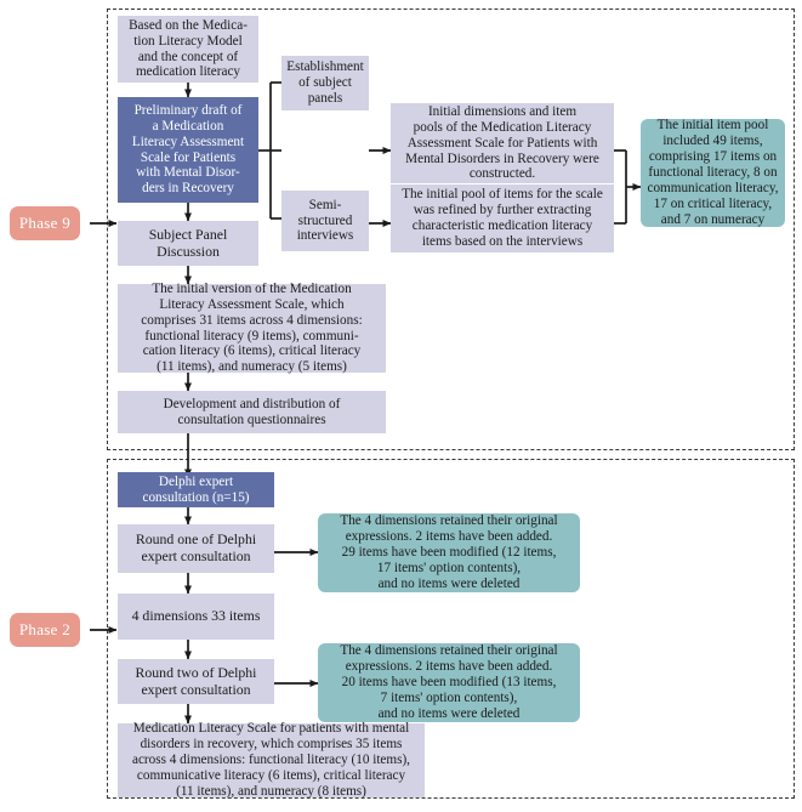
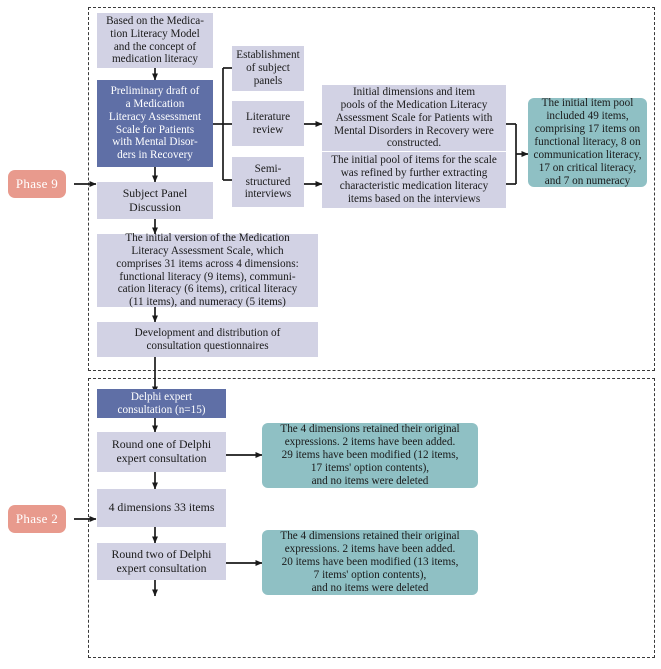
  Phase 9
  Phase 2
  Based on the Medica-
  tion Literacy Model
  and the concept of
  medication literacy
  Preliminary draft of
  a Medication
  Literacy Assessment
  Scale for Patients
  with Mental Disor-
  ders in Recovery
  Establishment
  of subject
  panels
+ Literature
+ review
  Semi-
  structured
  interviews
  Initial dimensions and item
  pools of the Medication Literacy
  Assessment Scale for Patients with
  Mental Disorders in Recovery were
  constructed.
  The initial pool of items for the scale
  was refined by further extracting
  characteristic medication literacy
  items based on the interviews
  The initial item pool
  included 49 items,
  comprising 17 items on
  functional literacy, 8 on
  communication literacy,
  17 on critical literacy,
  and 7 on numeracy
  Subject Panel
  Discussion
  The initial version of the Medication
  Literacy Assessment Scale, which
  comprises 31 items across 4 dimensions:
  functional literacy (9 items), communi-
  cation literacy (6 items), critical literacy
  (11 items), and numeracy (5 items)
  Development and distribution of
  consultation questionnaires
  Delphi expert
  consultation (n=15)
  Round one of Delphi
  expert consultation
  The 4 dimensions retained their original
  expressions. 2 items have been added.
  29 items have been modified (12 items,
  17 items' option contents),
  and no items were deleted
  4 dimensions 33 items
  Round two of Delphi
  expert consultation
  The 4 dimensions retained their original
  expressions. 2 items have been added.
  20 items have been modified (13 items,
  7 items' option contents),
  and no items were deleted
- Medication Literacy Scale for patients with mental
- disorders in recovery, which comprises 35 items
- across 4 dimensions: functional literacy (10 items),
- communicative literacy (6 items), critical literacy
- (11 items), and numeracy (8 items)
